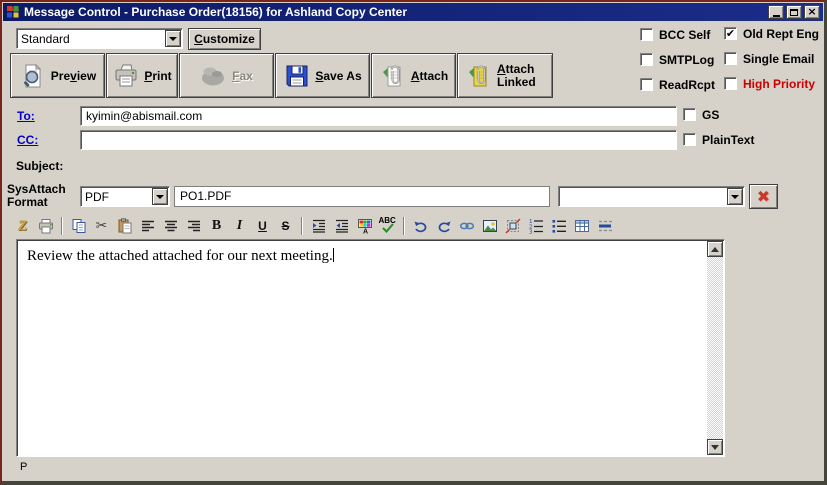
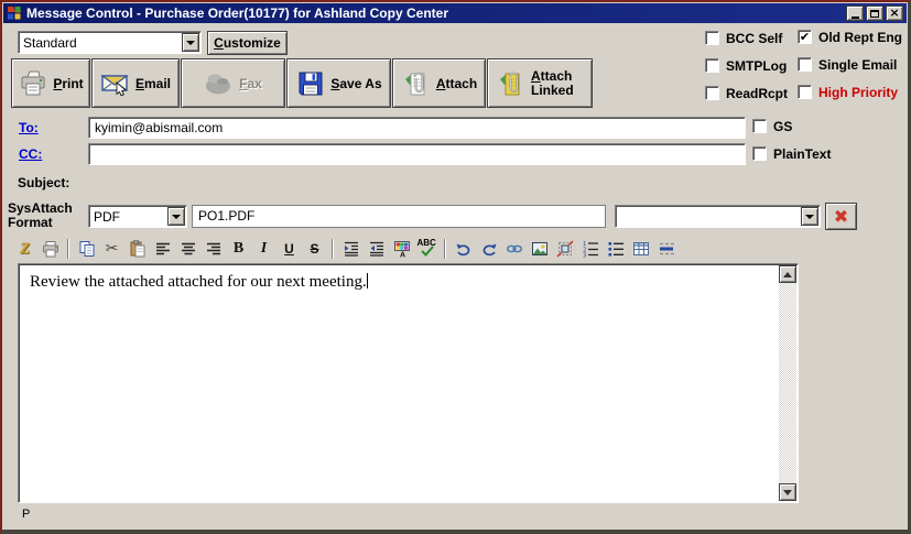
- Message Control - Purchase Order(18156) for Ashland Copy Center
+ Message Control - Purchase Order(10177) for Ashland Copy Center
  ×
  Standard
  Customize
- Preview
  Print
+ Email
  Fax
  Save As
  Attach
  Attach Linked
  BCC Self
  SMTPLog
  ReadRcpt
  ✔
  Old Rept Eng
  Single Email
  High Priority
  To:
  kyimin@abismail.com
  CC:
  Subject:
  GS
  PlainText
  SysAttach
  Format
  PDF
  PO1.PDF
  ✖
  Z
  ✂
  B
  I
  U
  S
  ABC
  Review the attached attached for our next meeting.
  P
